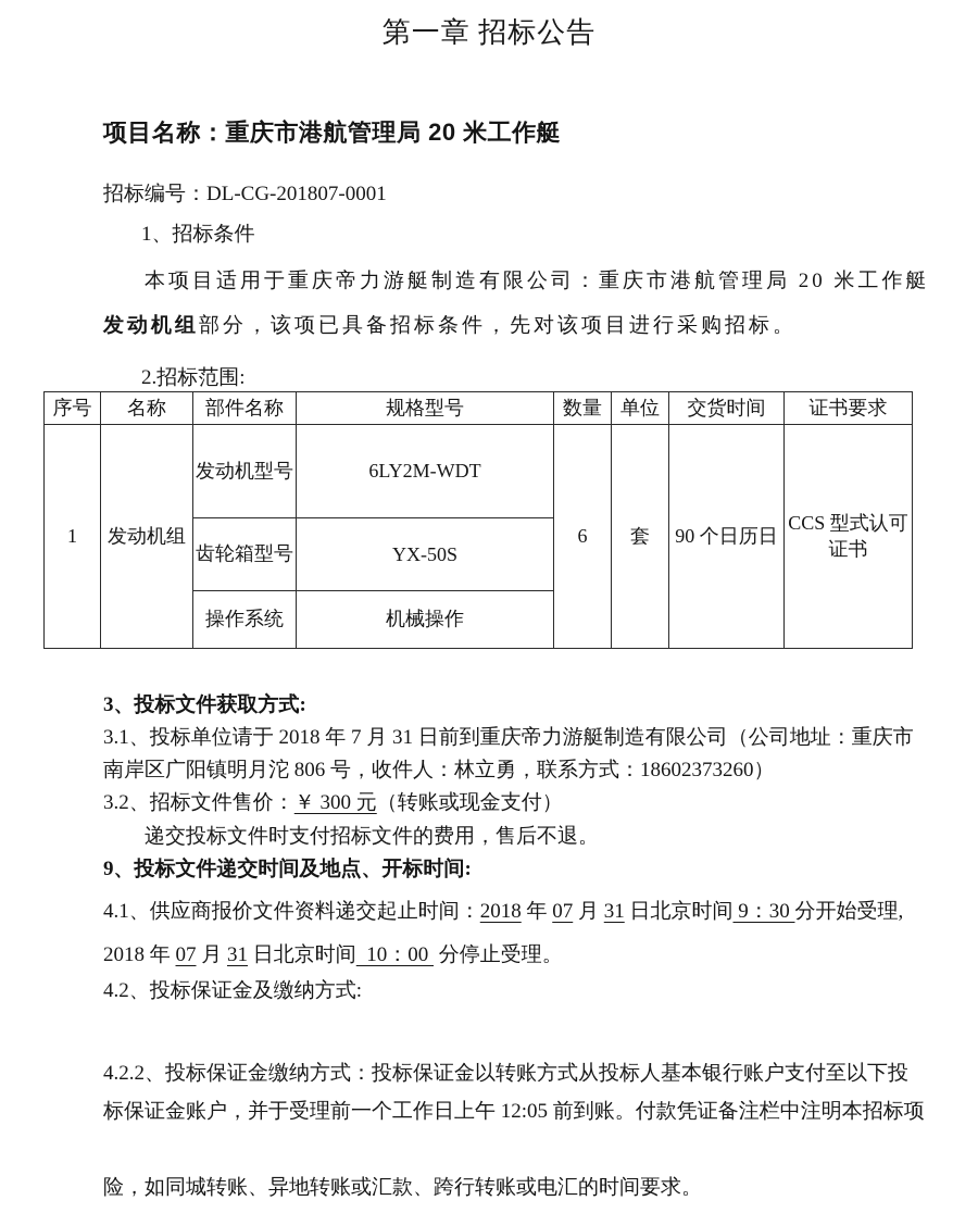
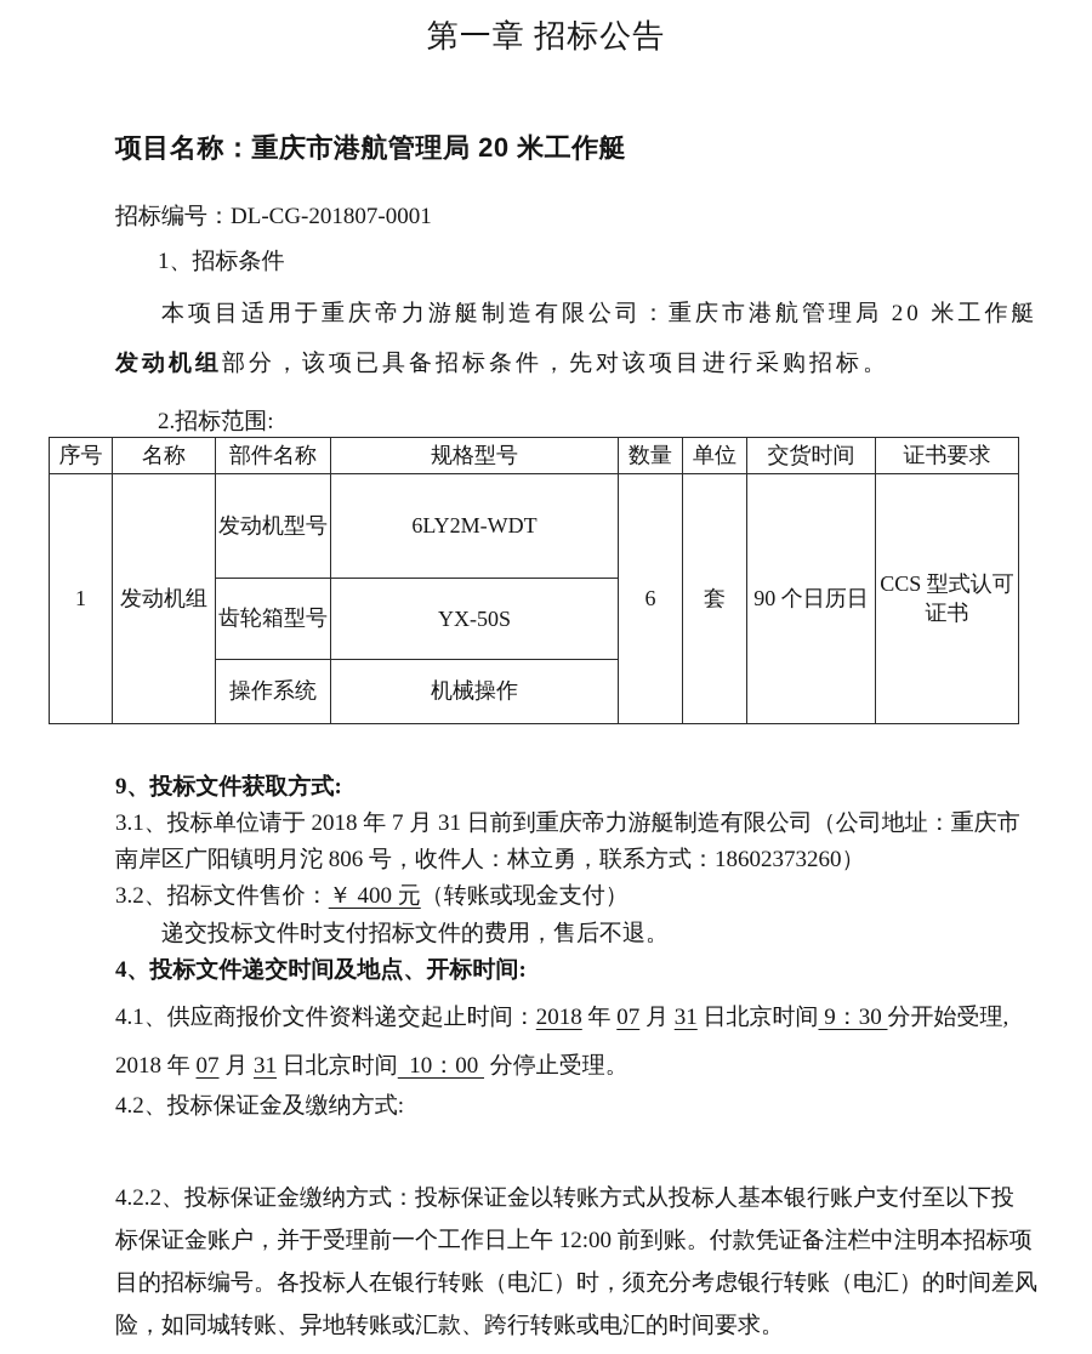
  第一章 招标公告
  项目名称：重庆市港航管理局 20 米工作艇
  招标编号：DL-CG-201807-0001
  1、招标条件
  本项目适用于重庆帝力游艇制造有限公司：重庆市港航管理局 20 米工作艇
  发动机组部分，该项已具备招标条件，先对该项目进行采购招标。
  2.招标范围:
  序号	名称	部件名称	规格型号	数量	单位	交货时间	证书要求
  1	发动机组	发动机型号	6LY2M-WDT	6	套	90 个日历日	CCS 型式认可证书
  齿轮箱型号	YX-50S
  操作系统	机械操作
- 3、投标文件获取方式:
+ 9、投标文件获取方式:
  3.1、投标单位请于 2018 年 7 月 31 日前到重庆帝力游艇制造有限公司（公司地址：重庆市
  南岸区广阳镇明月沱 806 号，收件人：林立勇，联系方式：18602373260）
- 3.2、招标文件售价：￥ 300 元（转账或现金支付）
+ 3.2、招标文件售价：￥ 400 元（转账或现金支付）
  递交投标文件时支付招标文件的费用，售后不退。
- 9、投标文件递交时间及地点、开标时间:
+ 4、投标文件递交时间及地点、开标时间:
  4.1、供应商报价文件资料递交起止时间：2018 年 07 月 31 日北京时间 9：30 分开始受理,
  2018 年 07 月 31 日北京时间 10：00 分停止受理。
  4.2、投标保证金及缴纳方式:
  4.2.2、投标保证金缴纳方式：投标保证金以转账方式从投标人基本银行账户支付至以下投
- 标保证金账户，并于受理前一个工作日上午 12:05 前到账。付款凭证备注栏中注明本招标项
+ 标保证金账户，并于受理前一个工作日上午 12:00 前到账。付款凭证备注栏中注明本招标项
+ 目的招标编号。各投标人在银行转账（电汇）时，须充分考虑银行转账（电汇）的时间差风
  险，如同城转账、异地转账或汇款、跨行转账或电汇的时间要求。
